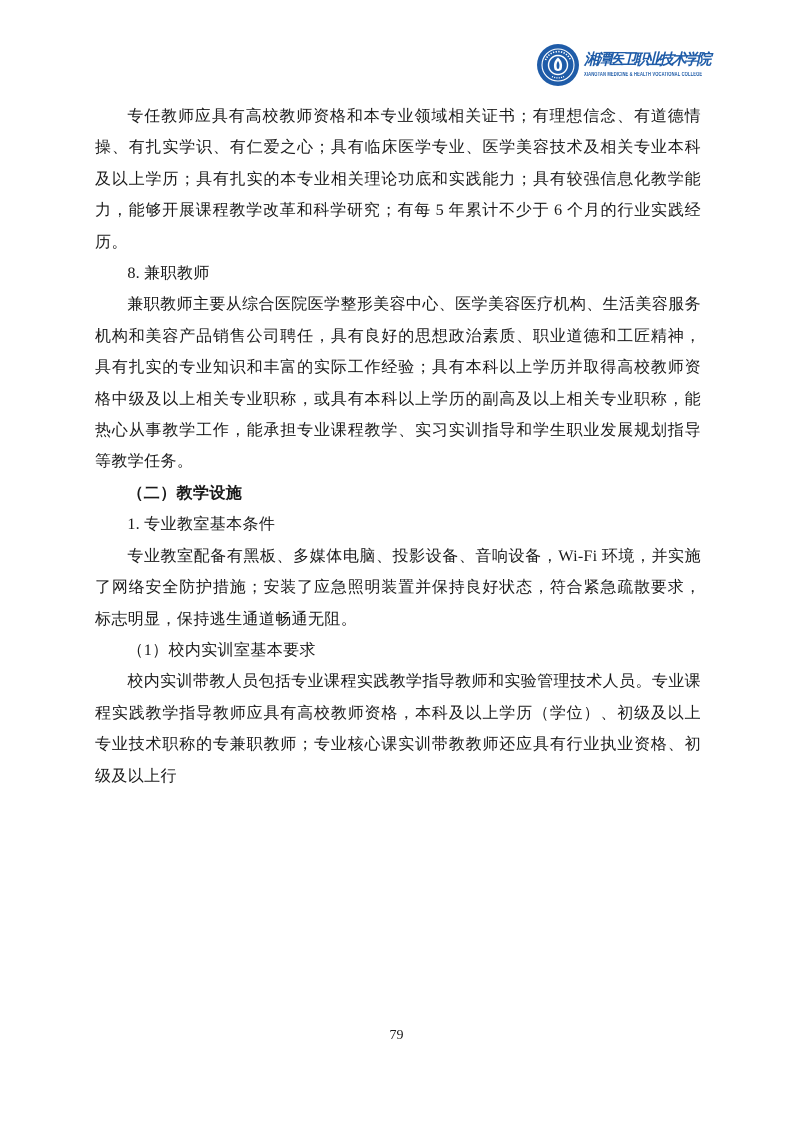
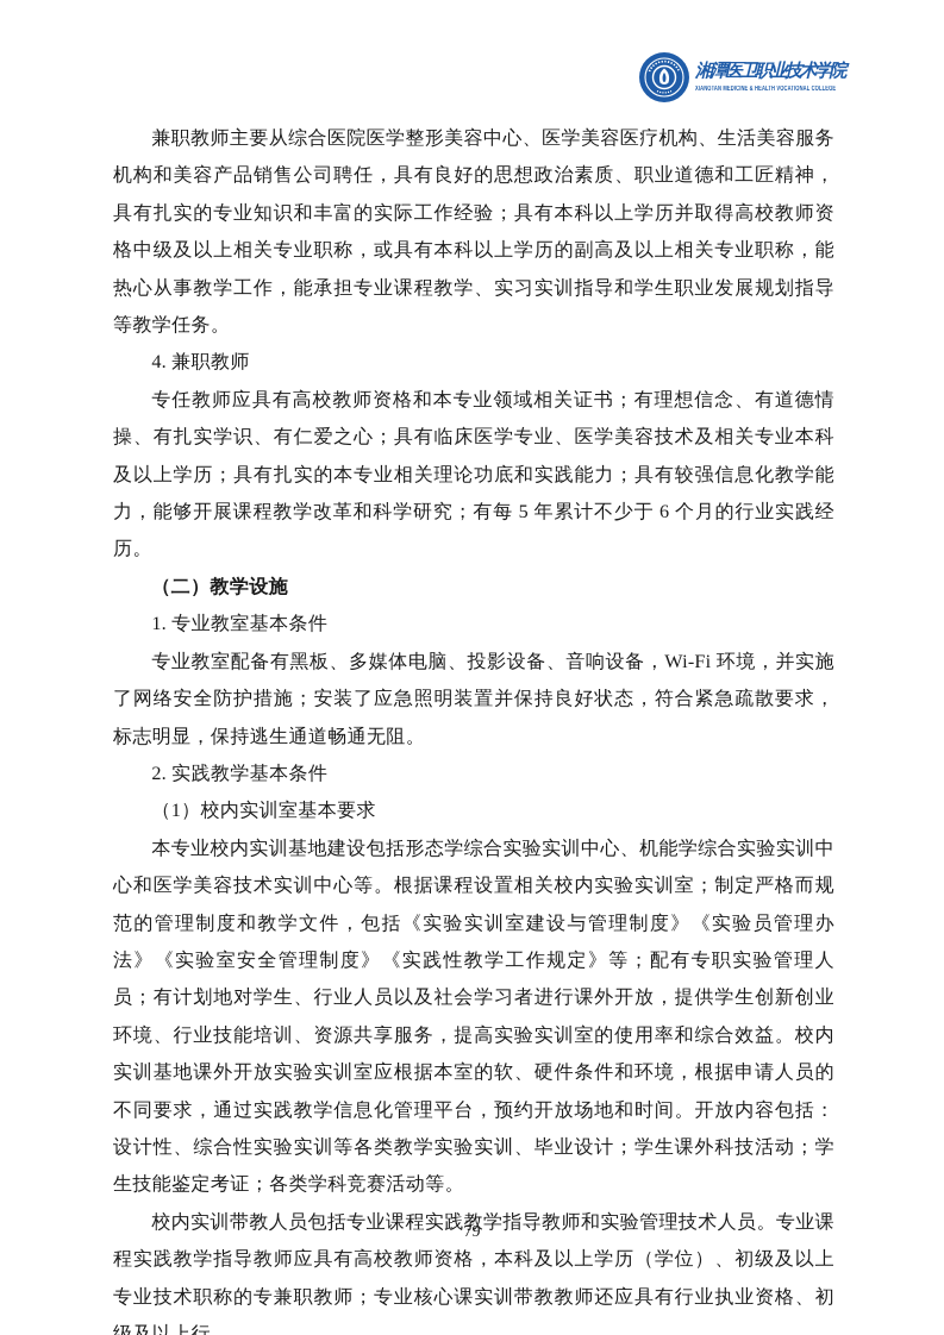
  湘潭医卫职业技术学院
- 专任教师应具有高校教师资格和本专业领域相关证书；有理想信念、有道德情操、有扎实学识、有仁爱之心；具有临床医学专业、医学美容技术及相关专业本科及以上学历；具有扎实的本专业相关理论功底和实践能力；具有较强信息化教学能力，能够开展课程教学改革和科学研究；有每 5 年累计不少于 6 个月的行业实践经历。
+ 兼职教师主要从综合医院医学整形美容中心、医学美容医疗机构、生活美容服务机构和美容产品销售公司聘任，具有良好的思想政治素质、职业道德和工匠精神，具有扎实的专业知识和丰富的实际工作经验；具有本科以上学历并取得高校教师资格中级及以上相关专业职称，或具有本科以上学历的副高及以上相关专业职称，能热心从事教学工作，能承担专业课程教学、实习实训指导和学生职业发展规划指导等教学任务。
- 8. 兼职教师
+ 4. 兼职教师
- 兼职教师主要从综合医院医学整形美容中心、医学美容医疗机构、生活美容服务机构和美容产品销售公司聘任，具有良好的思想政治素质、职业道德和工匠精神，具有扎实的专业知识和丰富的实际工作经验；具有本科以上学历并取得高校教师资格中级及以上相关专业职称，或具有本科以上学历的副高及以上相关专业职称，能热心从事教学工作，能承担专业课程教学、实习实训指导和学生职业发展规划指导等教学任务。
+ 专任教师应具有高校教师资格和本专业领域相关证书；有理想信念、有道德情操、有扎实学识、有仁爱之心；具有临床医学专业、医学美容技术及相关专业本科及以上学历；具有扎实的本专业相关理论功底和实践能力；具有较强信息化教学能力，能够开展课程教学改革和科学研究；有每 5 年累计不少于 6 个月的行业实践经历。
  （二）教学设施
  1. 专业教室基本条件
  专业教室配备有黑板、多媒体电脑、投影设备、音响设备，Wi-Fi 环境，并实施了网络安全防护措施；安装了应急照明装置并保持良好状态，符合紧急疏散要求，标志明显，保持逃生通道畅通无阻。
+ 2. 实践教学基本条件
  （1）校内实训室基本要求
+ 本专业校内实训基地建设包括形态学综合实验实训中心、机能学综合实验实训中心和医学美容技术实训中心等。根据课程设置相关校内实验实训室；制定严格而规范的管理制度和教学文件，包括《实验实训室建设与管理制度》《实验员管理办法》《实验室安全管理制度》《实践性教学工作规定》等；配有专职实验管理人员；有计划地对学生、行业人员以及社会学习者进行课外开放，提供学生创新创业环境、行业技能培训、资源共享服务，提高实验实训室的使用率和综合效益。校内实训基地课外开放实验实训室应根据本室的软、硬件条件和环境，根据申请人员的不同要求，通过实践教学信息化管理平台，预约开放场地和时间。开放内容包括：设计性、综合性实验实训等各类教学实验实训、毕业设计；学生课外科技活动；学生技能鉴定考证；各类学科竞赛活动等。
  校内实训带教人员包括专业课程实践教学指导教师和实验管理技术人员。专业课程实践教学指导教师应具有高校教师资格，本科及以上学历（学位）、初级及以上专业技术职称的专兼职教师；专业核心课实训带教教师还应具有行业执业资格、初级及以上行
  79
